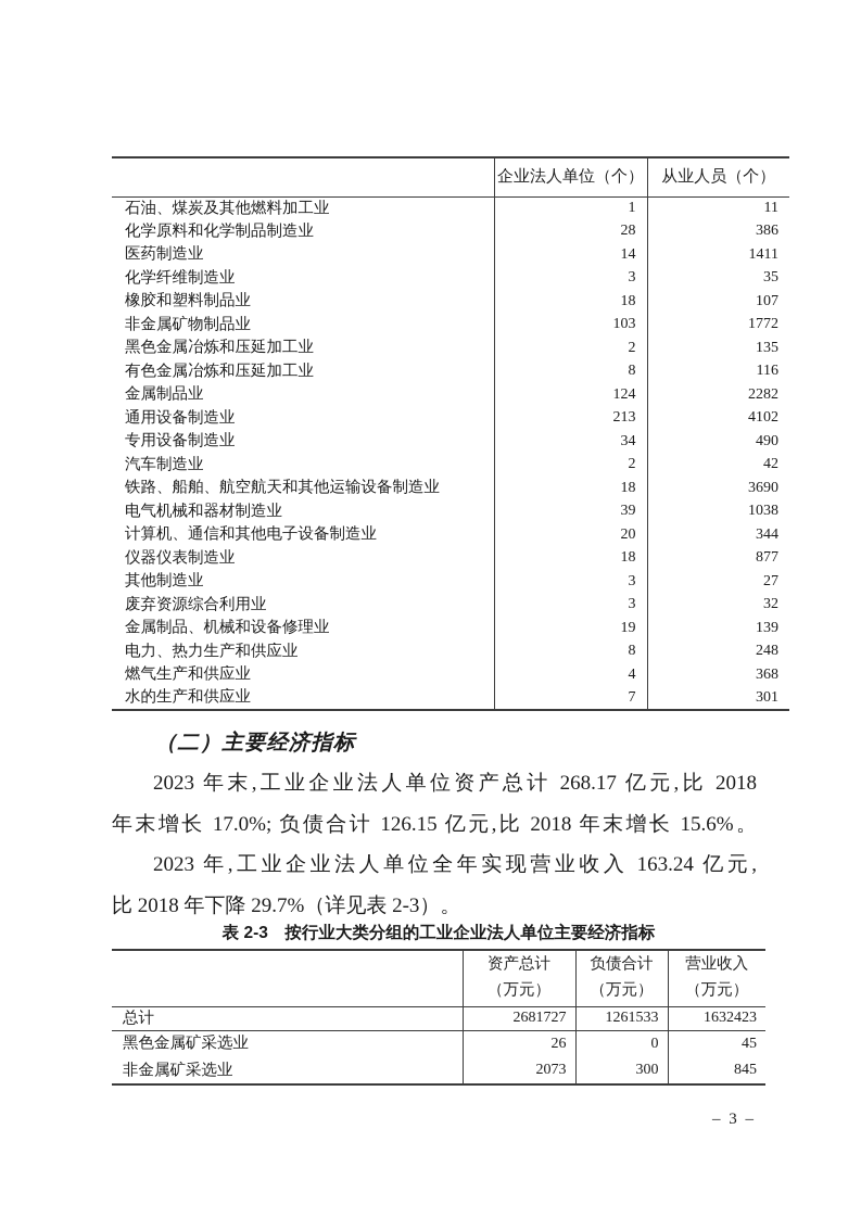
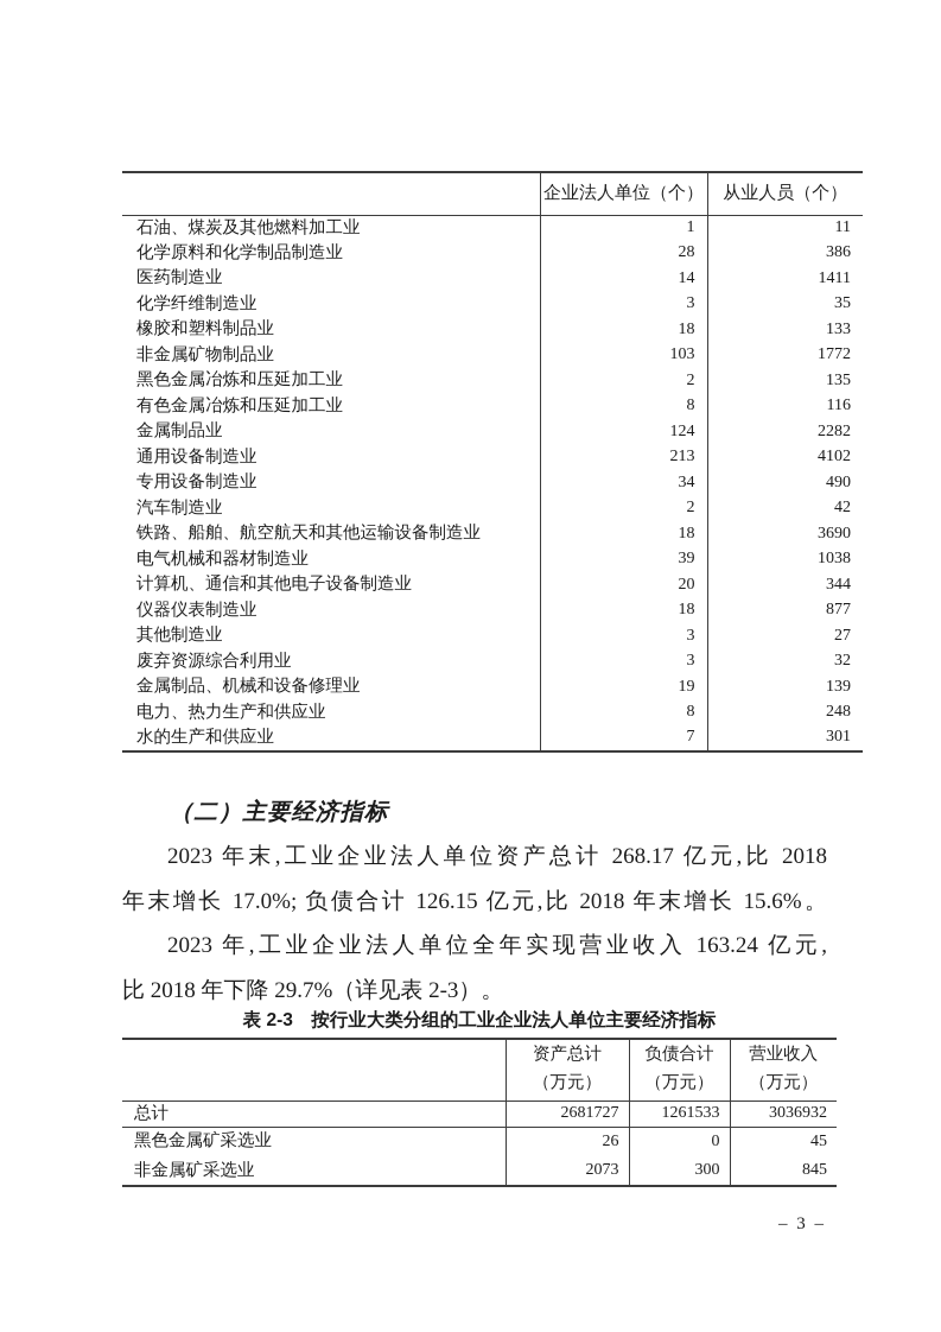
  	企业法人单位（个）	从业人员（个）
  石油、煤炭及其他燃料加工业	1	11
  化学原料和化学制品制造业	28	386
  医药制造业	14	1411
  化学纤维制造业	3	35
- 橡胶和塑料制品业	18	107
+ 橡胶和塑料制品业	18	133
  非金属矿物制品业	103	1772
  黑色金属冶炼和压延加工业	2	135
  有色金属冶炼和压延加工业	8	116
  金属制品业	124	2282
  通用设备制造业	213	4102
  专用设备制造业	34	490
  汽车制造业	2	42
  铁路、船舶、航空航天和其他运输设备制造业	18	3690
  电气机械和器材制造业	39	1038
  计算机、通信和其他电子设备制造业	20	344
  仪器仪表制造业	18	877
  其他制造业	3	27
  废弃资源综合利用业	3	32
  金属制品、机械和设备修理业	19	139
  电力、热力生产和供应业	8	248
- 燃气生产和供应业	4	368
  水的生产和供应业	7	301
  （二）主要经济指标
  2023 年末,工业企业法人单位资产总计 268.17 亿元,比 2018
  年末增长 17.0%; 负债合计 126.15 亿元,比 2018 年末增长 15.6%。
  2023 年,工业企业法人单位全年实现营业收入 163.24 亿元,
  比 2018 年下降 29.7%（详见表 2-3）。
  表 2-3 按行业大类分组的工业企业法人单位主要经济指标
  	资产总计 （万元）	负债合计 （万元）	营业收入 （万元）
- 总计	2681727	1261533	1632423
+ 总计	2681727	1261533	3036932
  黑色金属矿采选业	26	0	45
  非金属矿采选业	2073	300	845
  – 3 –
